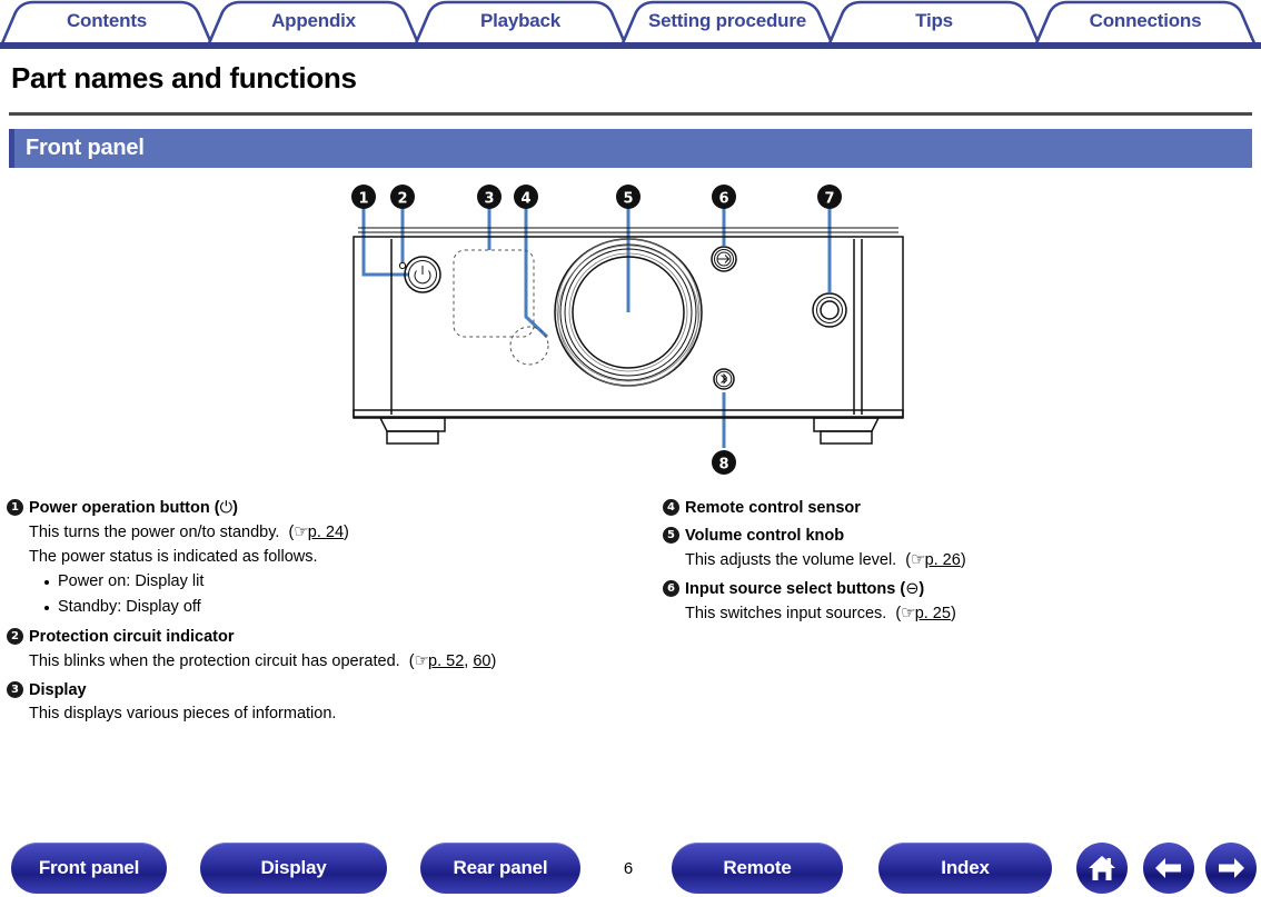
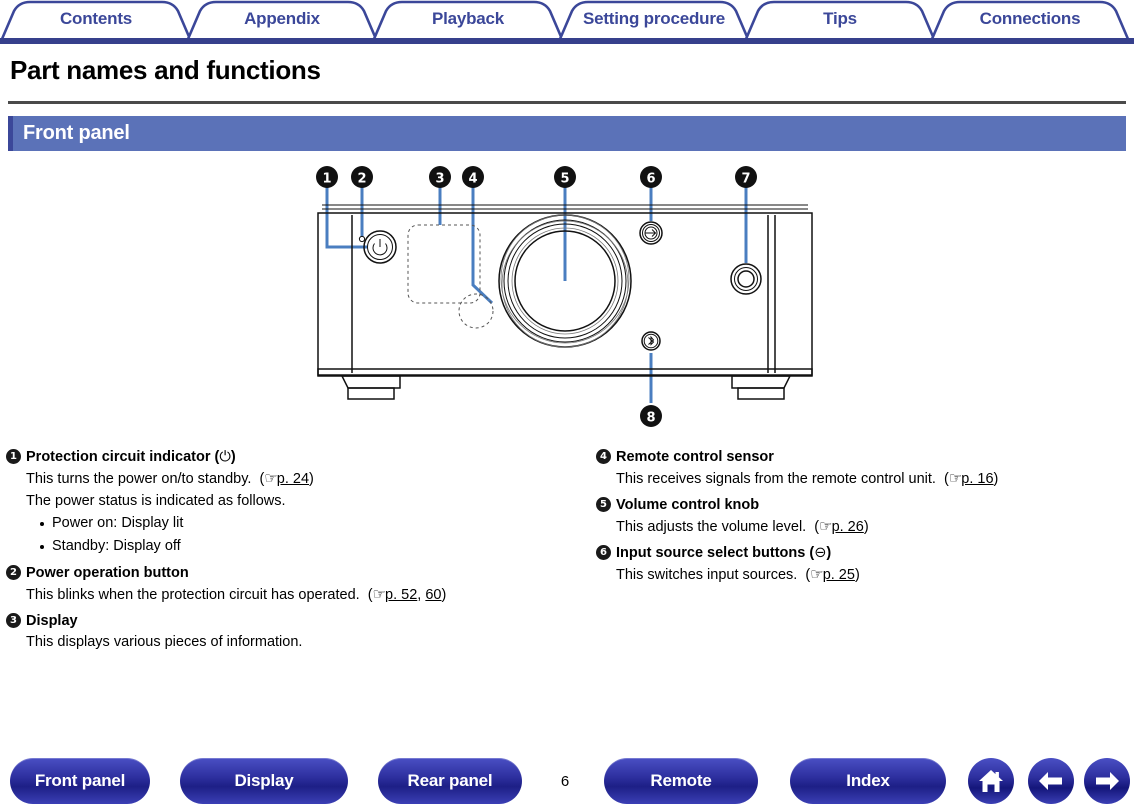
  Contents
  Appendix
  Playback
  Setting procedure
  Tips
  Connections
  Part names and functions
  Front panel
  1
  2
  3
  4
  5
  6
  7
  8
  1
- Power operation button (⏻)
+ Protection circuit indicator (⏻)
  This turns the power on/to standby. (☞p. 24)
  The power status is indicated as follows.
  Power on: Display lit
  Standby: Display off
  2
- Protection circuit indicator
+ Power operation button
  This blinks when the protection circuit has operated. (☞p. 52, 60)
  3
  Display
  This displays various pieces of information.
  4
  Remote control sensor
+ This receives signals from the remote control unit. (☞p. 16)
  5
  Volume control knob
  This adjusts the volume level. (☞p. 26)
  6
  Input source select buttons (⊖)
  This switches input sources. (☞p. 25)
  Front panel
  Display
  Rear panel
  6
  Remote
  Index
